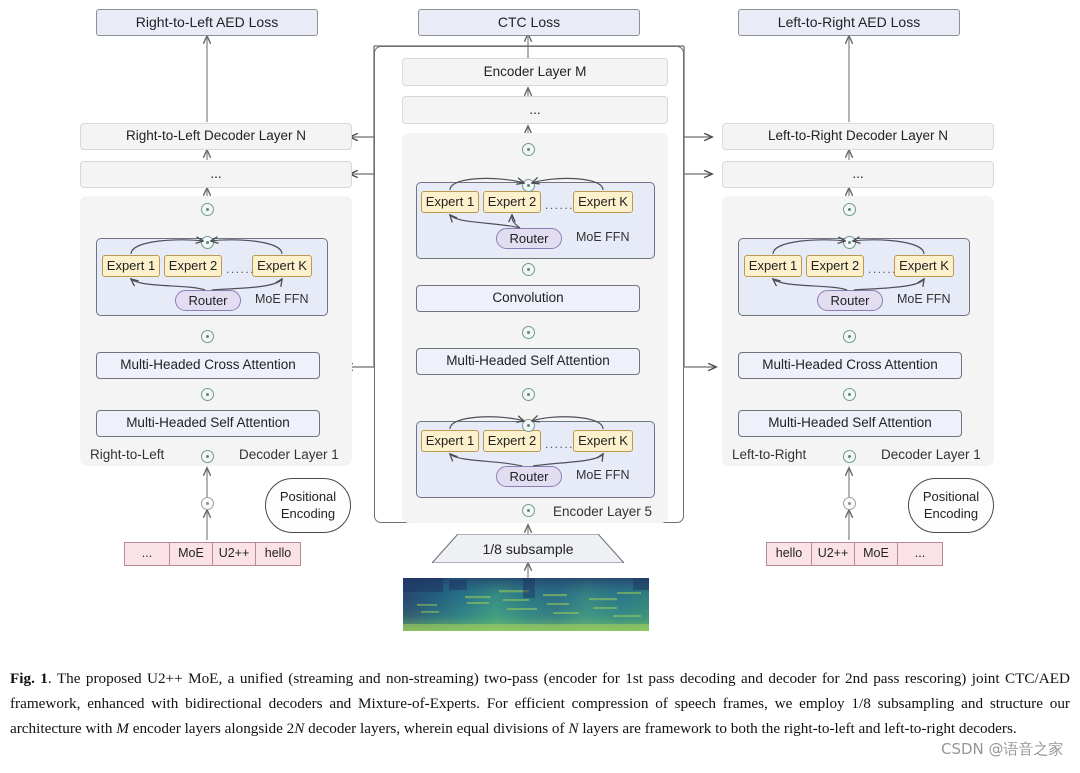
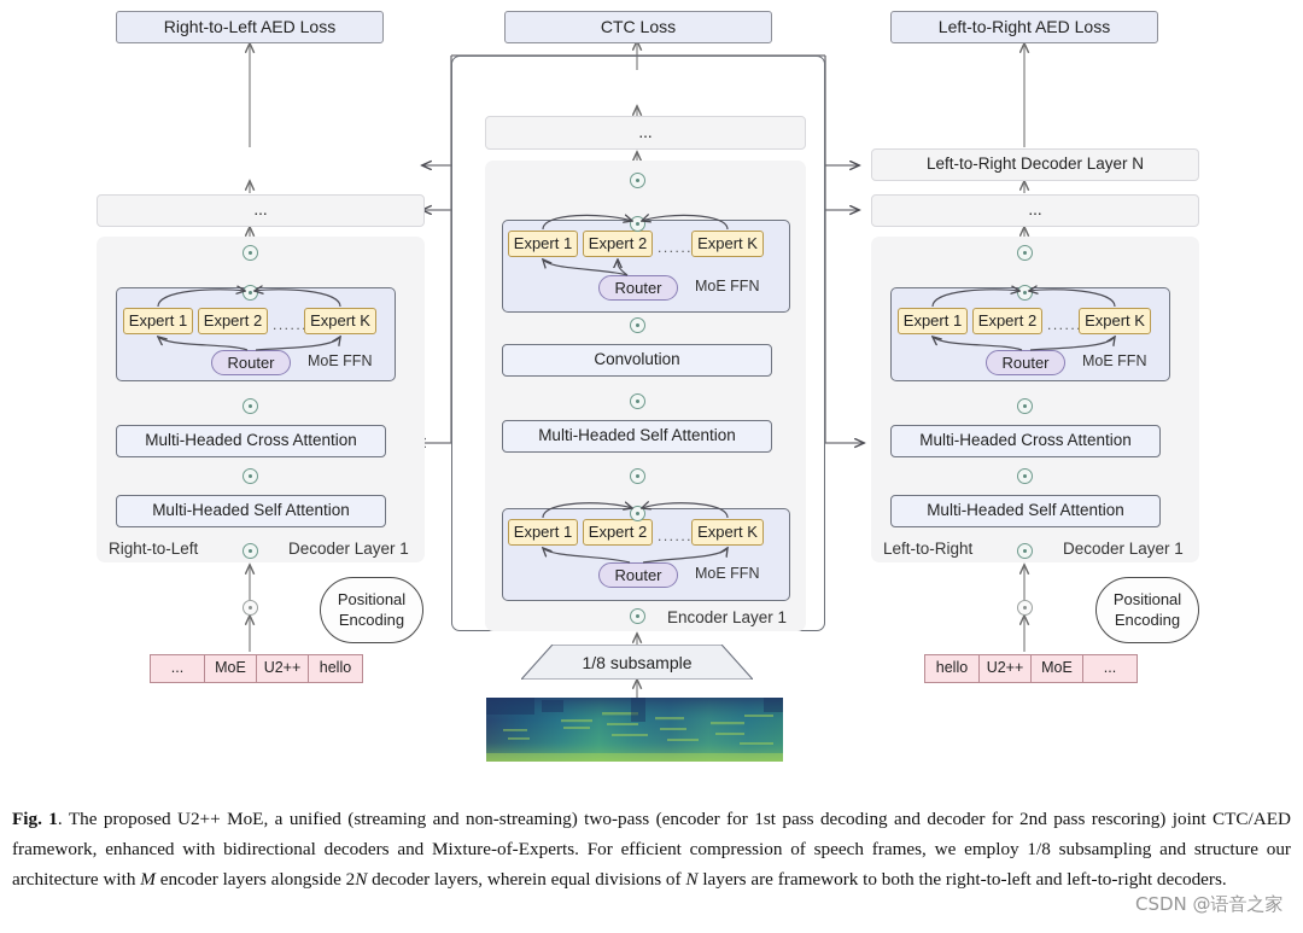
  Right-to-Left AED Loss
- Right-to-Left Decoder Layer N
  ...
  Expert 1
  Expert 2
  .....
  Expert K
  Router
  MoE FFN
  Multi-Headed Cross Attention
  Multi-Headed Self Attention
  Right-to-Left
  Decoder Layer 1
  Positional
  Encoding
  ...
  MoE
  U2++
  hello
  CTC Loss
- Encoder Layer M
  ...
  Expert 1
  Expert 2
  ......
  Expert K
  Router
  MoE FFN
  Convolution
  Multi-Headed Self Attention
  Expert 1
  Expert 2
  ......
  Expert K
  Router
  MoE FFN
- Encoder Layer 5
+ Encoder Layer 1
  1/8 subsample
  Left-to-Right AED Loss
  Left-to-Right Decoder Layer N
  ...
  Expert 1
  Expert 2
  .....
  Expert K
  Router
  MoE FFN
  Multi-Headed Cross Attention
  Multi-Headed Self Attention
  Left-to-Right
  Decoder Layer 1
  Positional
  Encoding
  hello
  U2++
  MoE
  ...
  Fig. 1. The proposed U2++ MoE, a unified (streaming and non-streaming) two-pass (encoder for 1st pass decoding and decoder for 2nd pass rescoring) joint CTC/AED framework, enhanced with bidirectional decoders and Mixture-of-Experts. For efficient compression of speech frames, we employ 1/8 subsampling and structure our architecture with M encoder layers alongside 2N decoder layers, wherein equal divisions of N layers are framework to both the right-to-left and left-to-right decoders.
  CSDN @语音之家
